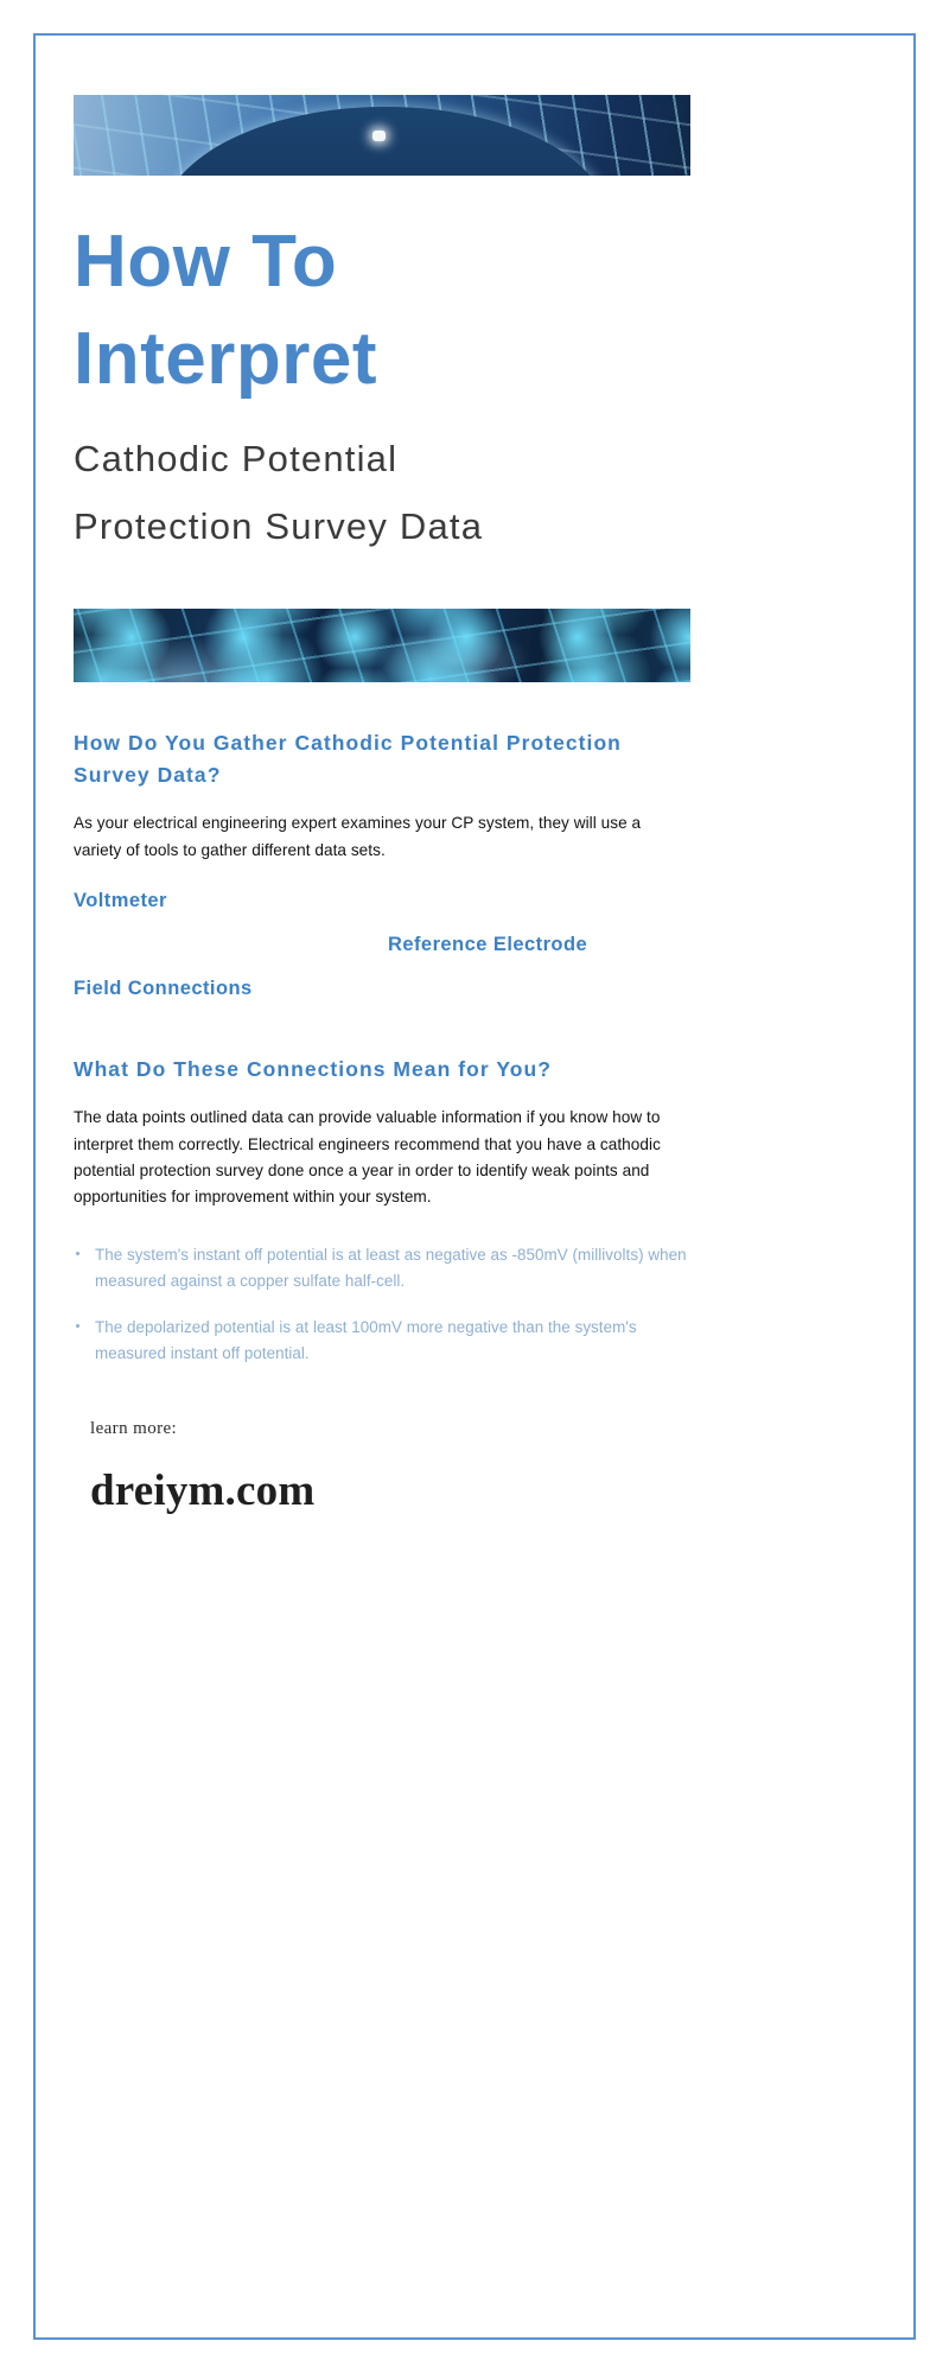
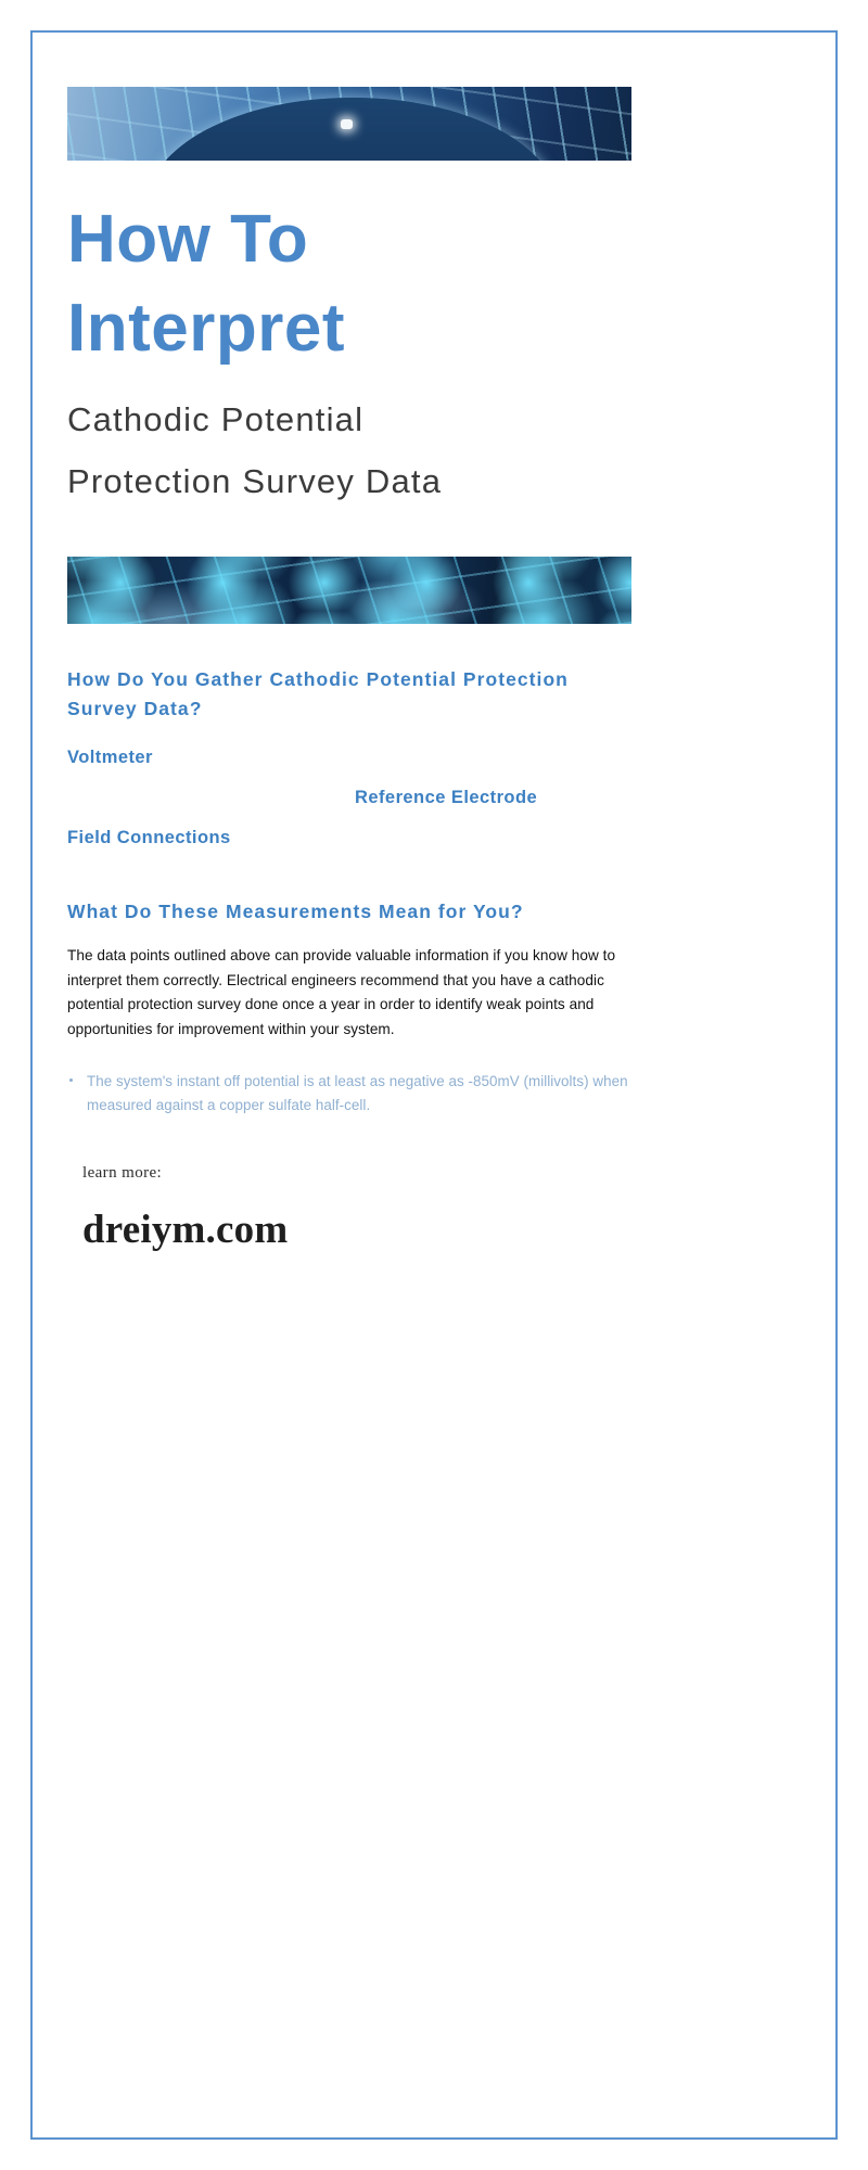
  How To
  Interpret
  Cathodic Potential
  Protection Survey Data
  How Do You Gather Cathodic Potential Protection Survey Data?
- As your electrical engineering expert examines your CP system, they will use a variety of tools to gather different data sets.
  Voltmeter
  Reference Electrode
  Field Connections
- What Do These Connections Mean for You?
+ What Do These Measurements Mean for You?
- The data points outlined data can provide valuable information if you know how to interpret them correctly. Electrical engineers recommend that you have a cathodic potential protection survey done once a year in order to identify weak points and opportunities for improvement within your system.
+ The data points outlined above can provide valuable information if you know how to interpret them correctly. Electrical engineers recommend that you have a cathodic potential protection survey done once a year in order to identify weak points and opportunities for improvement within your system.
  The system's instant off potential is at least as negative as -850mV (millivolts) when measured against a copper sulfate half-cell.
- The depolarized potential is at least 100mV more negative than the system's measured instant off potential.
  learn more:
  dreiym.com
